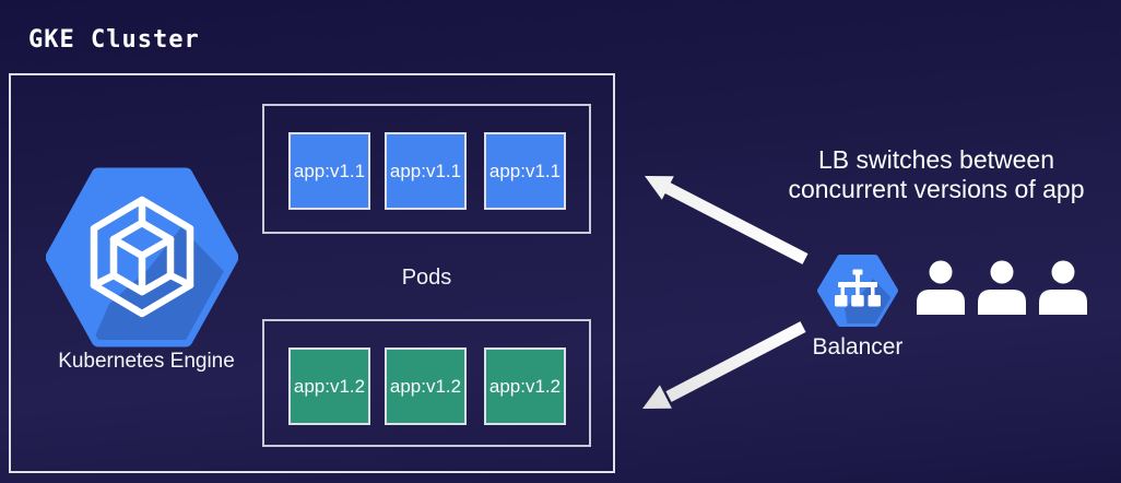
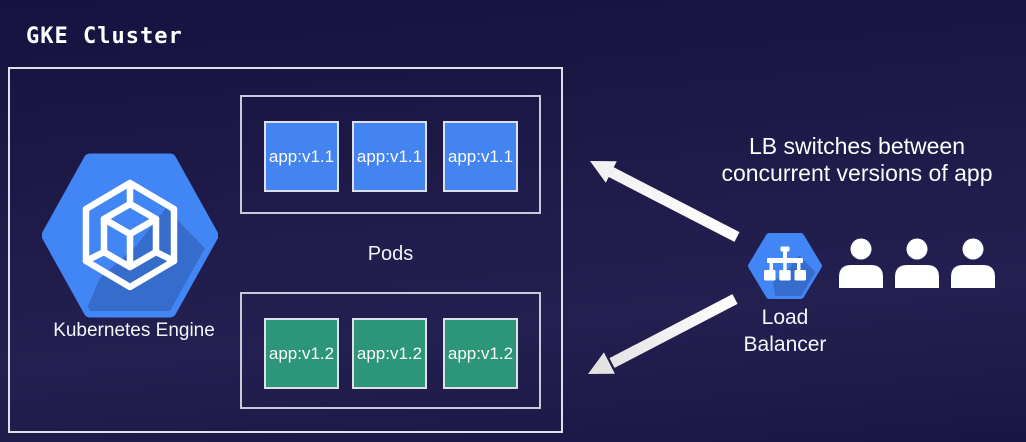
  GKE Cluster
  Kubernetes Engine
  app:v1.1
  app:v1.1
  app:v1.1
  Pods
  app:v1.2
  app:v1.2
  app:v1.2
  LB switches between
  concurrent versions of app
+ Load
  Balancer
